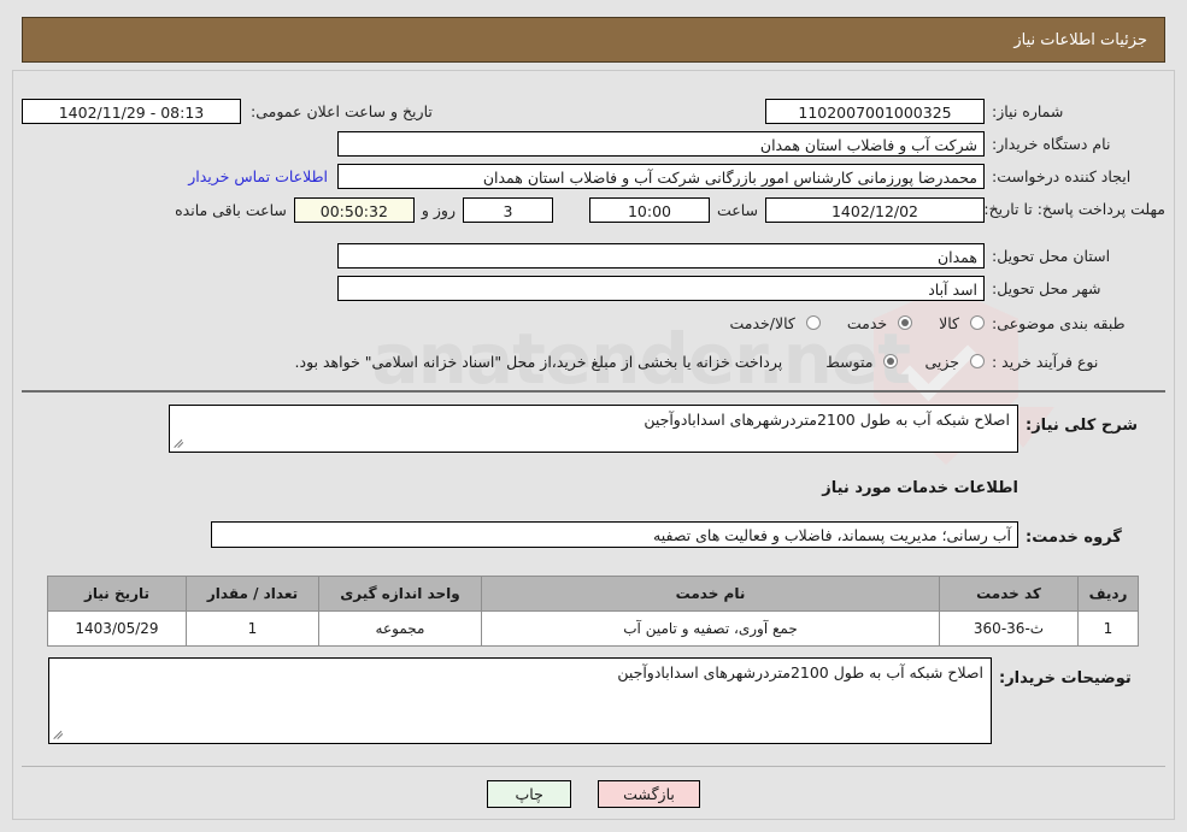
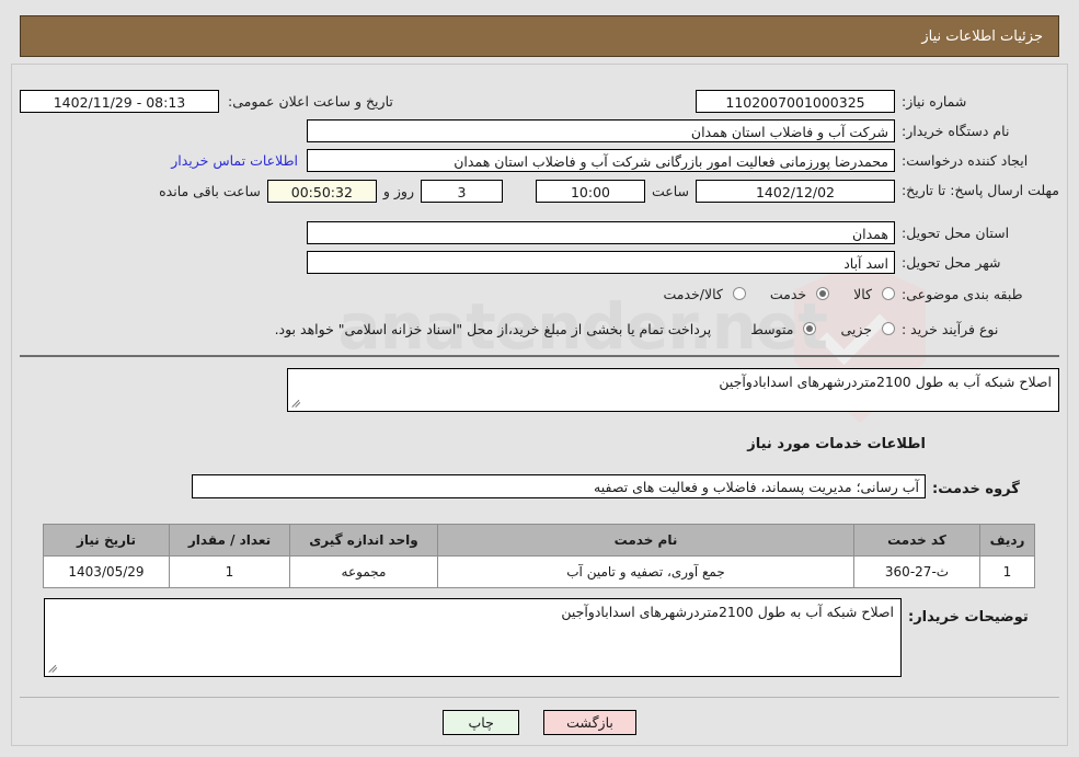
  جزئیات اطلاعات نیاز
  anatender.ne
  شماره نیاز:
  1102007001000325
  تاریخ و ساعت اعلان عمومی:
  08:13 - 1402/11/29
  نام دستگاه خریدار:
  شرکت آب و فاضلاب استان همدان
  ایجاد کننده درخواست:
- محمدرضا پورزمانی کارشناس امور بازرگانی شرکت آب و فاضلاب استان همدان
+ محمدرضا پورزمانی فعالیت امور بازرگانی شرکت آب و فاضلاب استان همدان
  اطلاعات تماس خریدار
- مهلت پرداخت پاسخ: تا تاریخ:
+ مهلت ارسال پاسخ: تا تاریخ:
  1402/12/02
  ساعت
  10:00
  3
  روز و
  00:50:32
  ساعت باقی مانده
  استان محل تحویل:
  همدان
  شهر محل تحویل:
  اسد آباد
  طبقه بندی موضوعی:
  کالا
  خدمت
  کالا/خدمت
  نوع فرآیند خرید :
  جزیی
  متوسط
- پرداخت خزانه یا بخشی از مبلغ خرید،از محل "اسناد خزانه اسلامی" خواهد بود.
+ پرداخت تمام یا بخشی از مبلغ خرید،از محل "اسناد خزانه اسلامی" خواهد بود.
- شرح کلی نیاز:
  اصلاح شبکه آب به طول 2100متردرشهرهای اسدابادوآجین
  اطلاعات خدمات مورد نیاز
  گروه خدمت:
  آب رسانی؛ مدیریت پسماند، فاضلاب و فعالیت های تصفیه
  ردیف	کد خدمت	نام خدمت	واحد اندازه گیری	تعداد / مقدار	تاریخ نیاز
- 1	ث-36-360	جمع آوری، تصفیه و تامین آب	مجموعه	1	1403/05/29
+ 1	ث-27-360	جمع آوری، تصفیه و تامین آب	مجموعه	1	1403/05/29
  توضیحات خریدار:
  اصلاح شبکه آب به طول 2100متردرشهرهای اسدابادوآجین
  بازگشت
  چاپ
